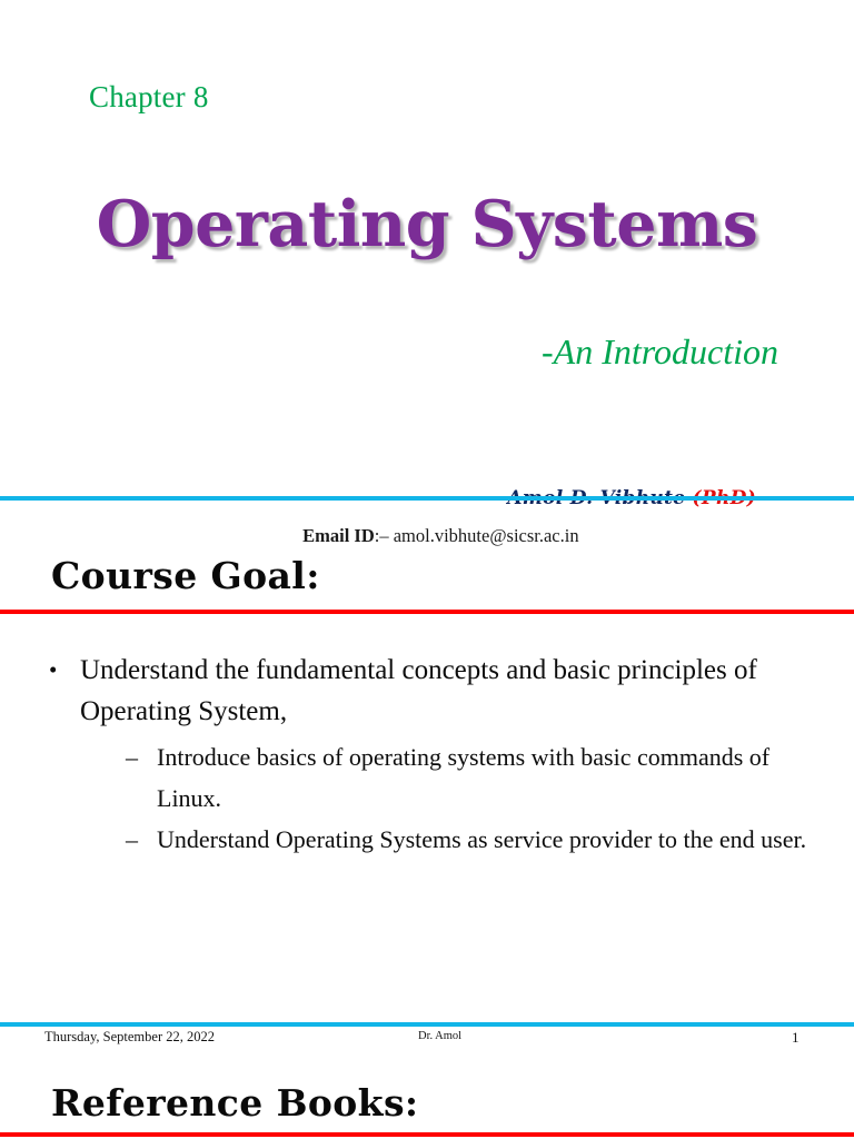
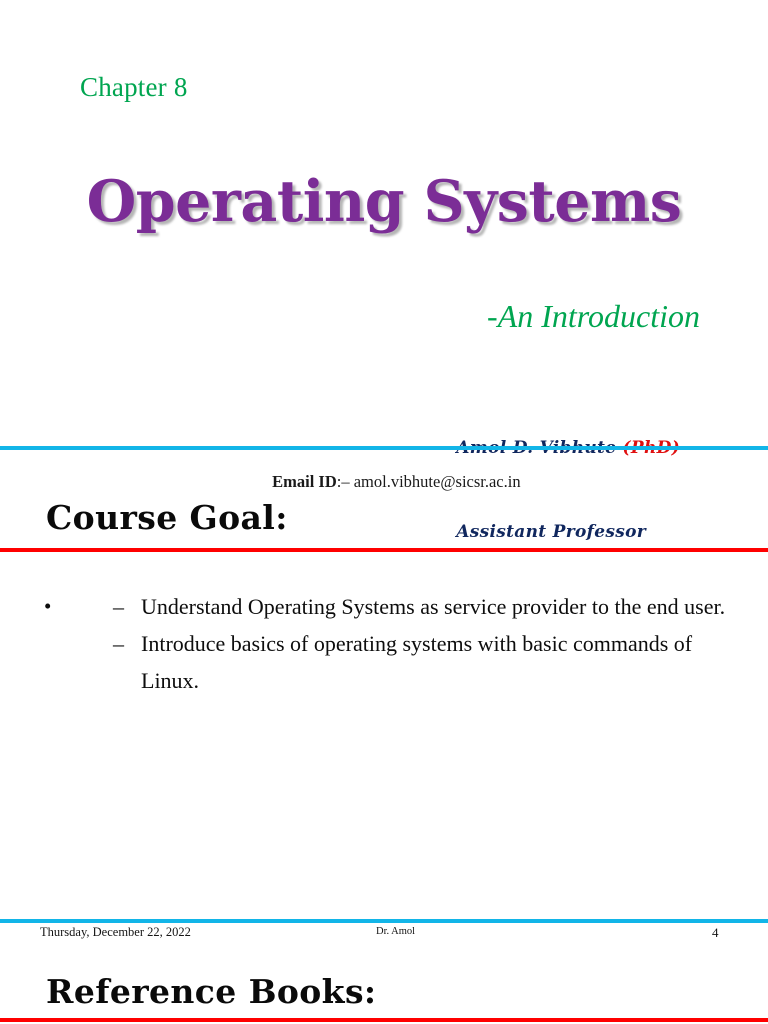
  Chapter 8
  Operating Systems
  -An Introduction
+ Assistant Professor
  Email ID:– amol.vibhute@sicsr.ac.in
  Course Goal:
  •
- Understand the fundamental concepts and basic principles of Operating System,
  –
- Introduce basics of operating systems with basic commands of Linux.
+ Understand Operating Systems as service provider to the end user.
  –
- Understand Operating Systems as service provider to the end user.
+ Introduce basics of operating systems with basic commands of Linux.
- Thursday, September 22, 2022
+ Thursday, December 22, 2022
  Dr. Amol
- 1
+ 4
  Reference Books:
